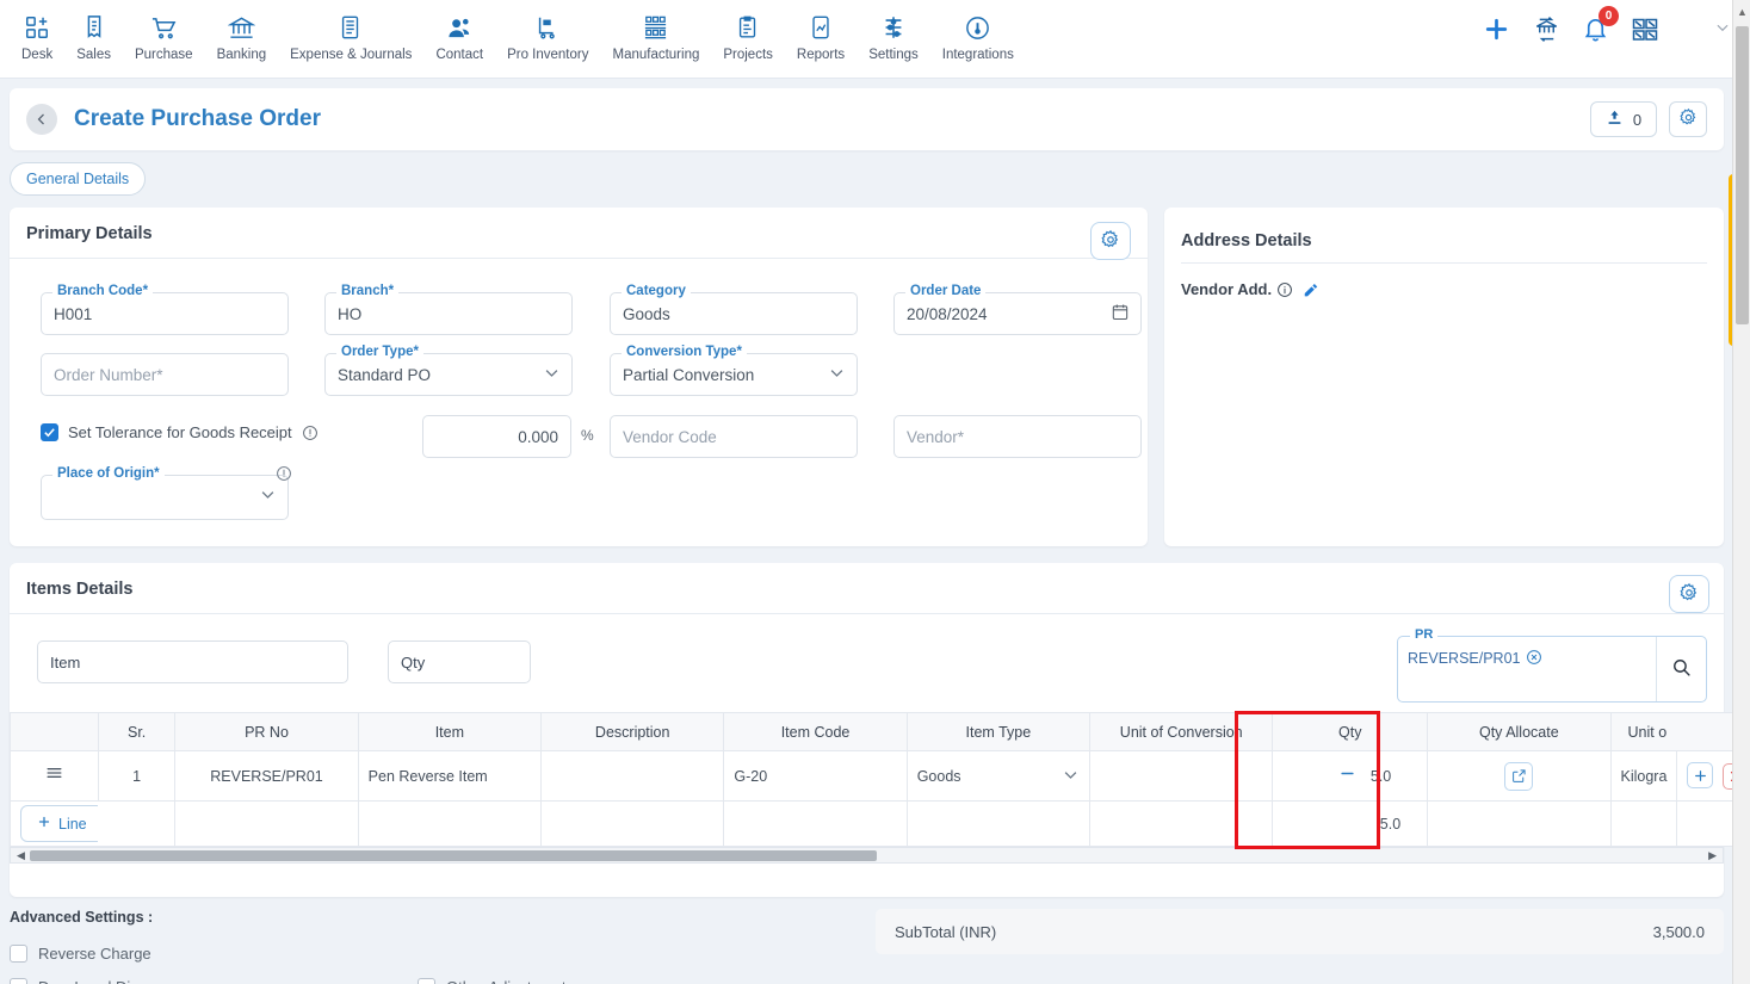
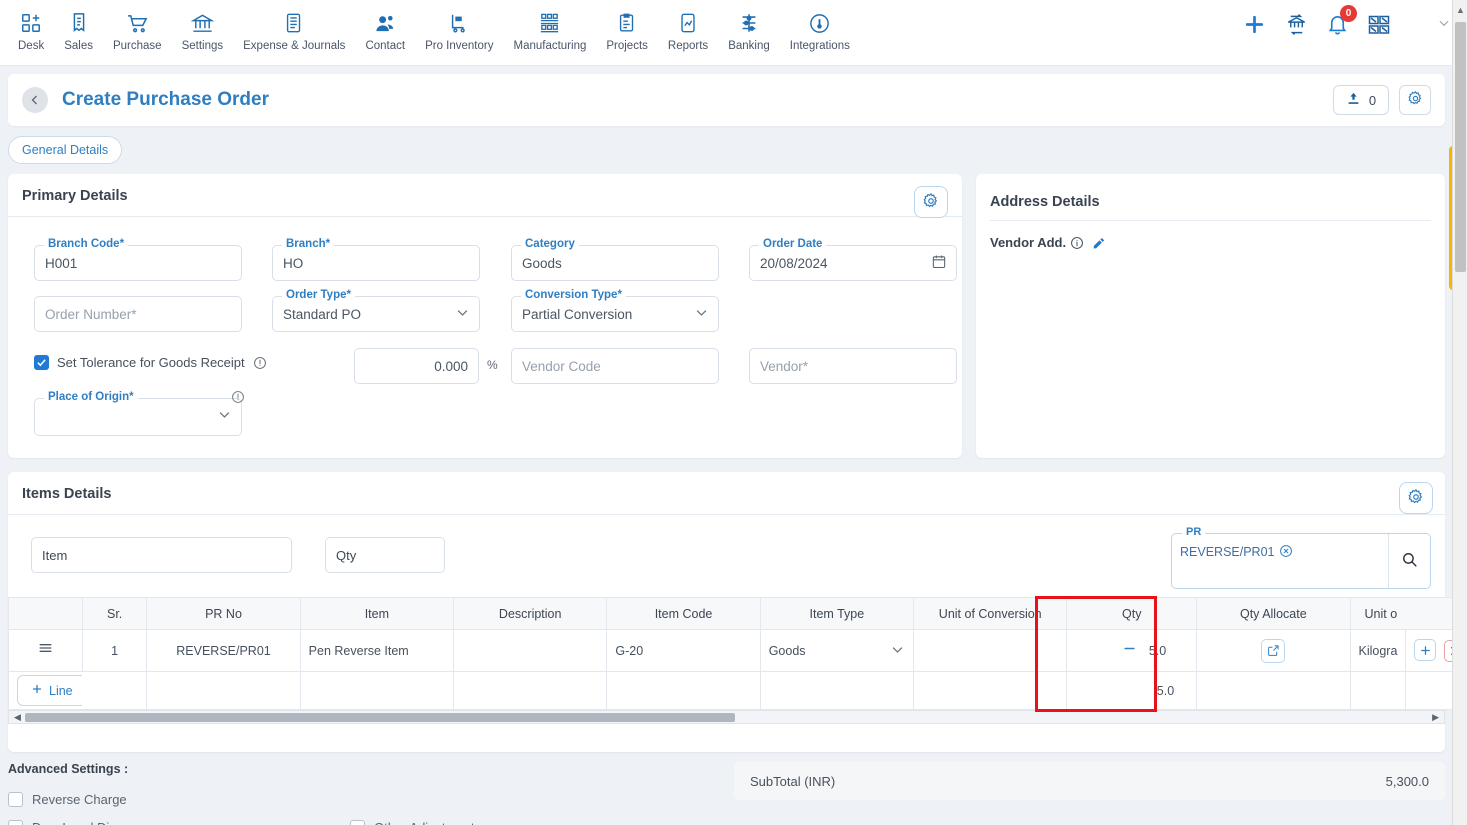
  Desk
  Sales
  Purchase
- Banking
+ Settings
  Expense & Journals
  Contact
  Pro Inventory
  Manufacturing
  Projects
  Reports
- Settings
+ Banking
  Integrations
  0
  Create Purchase Order
  0
  General Details
  Primary Details
  Branch Code*
  H001
  Branch*
  HO
  Category
  Goods
  Order Date
  20/08/2024
  Order Number*
  Order Type*
  Standard PO
  Conversion Type*
  Partial Conversion
  Set Tolerance for Goods Receipt
  0.000
  %
  Vendor Code
  Vendor*
  Place of Origin*
  Address Details
  Vendor Add.
  Items Details
  Item
  Qty
  PR
  REVERSE/PR01
  	Sr.	PR No	Item	Description	Item Code	Item Type	Unit of Conversion	Qty	Qty Allocate	Unit o
  	1	REVERSE/PR01	Pen Reverse Item		G-20	Goods			5.0		Kilogra
  Line								5.0
  ◀
  ▶
  Advanced Settings :
  Reverse Charge
  SubTotal (INR)
- 3,500.0
+ 5,300.0
  ▲
